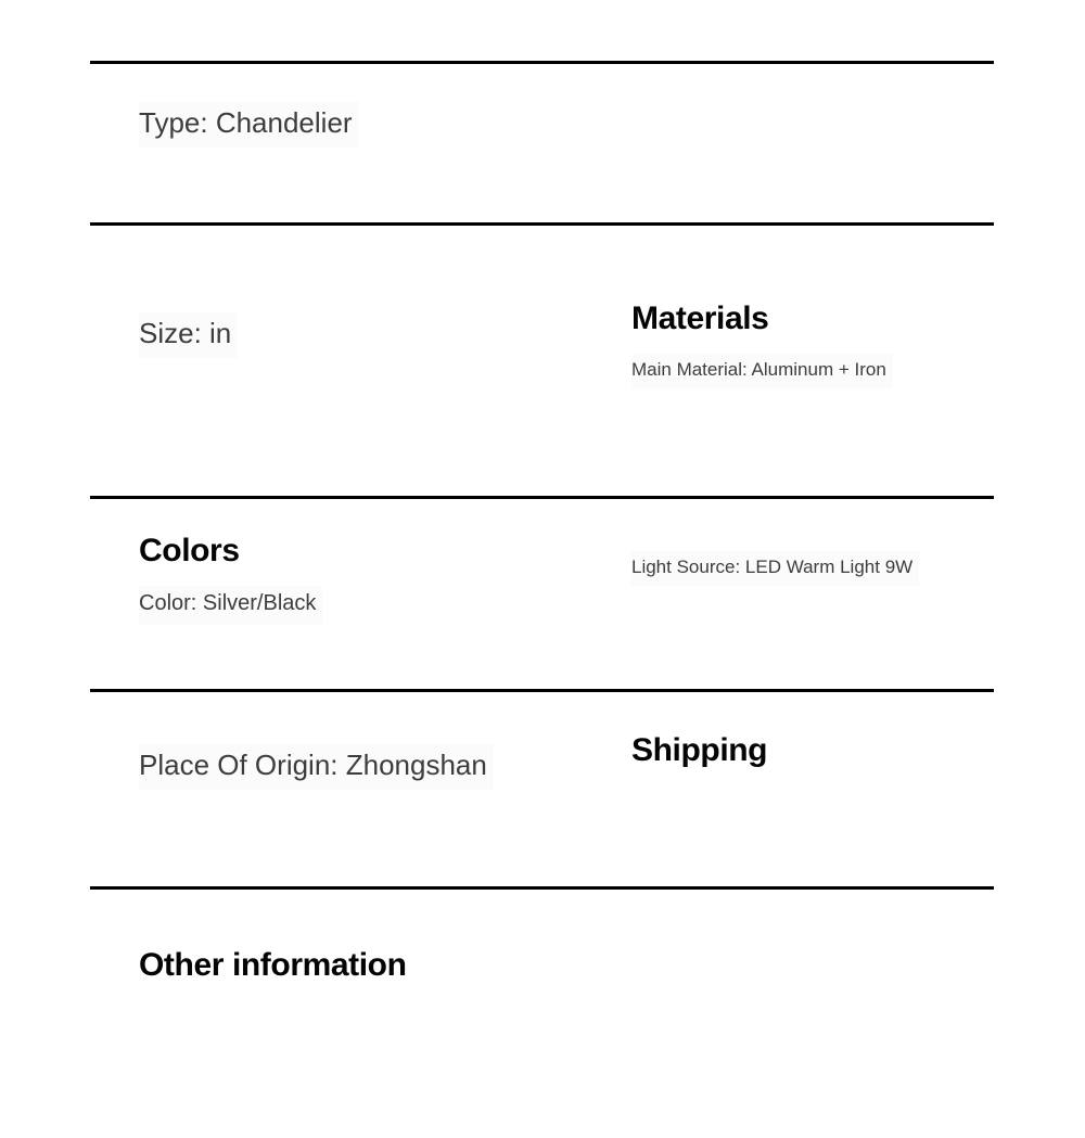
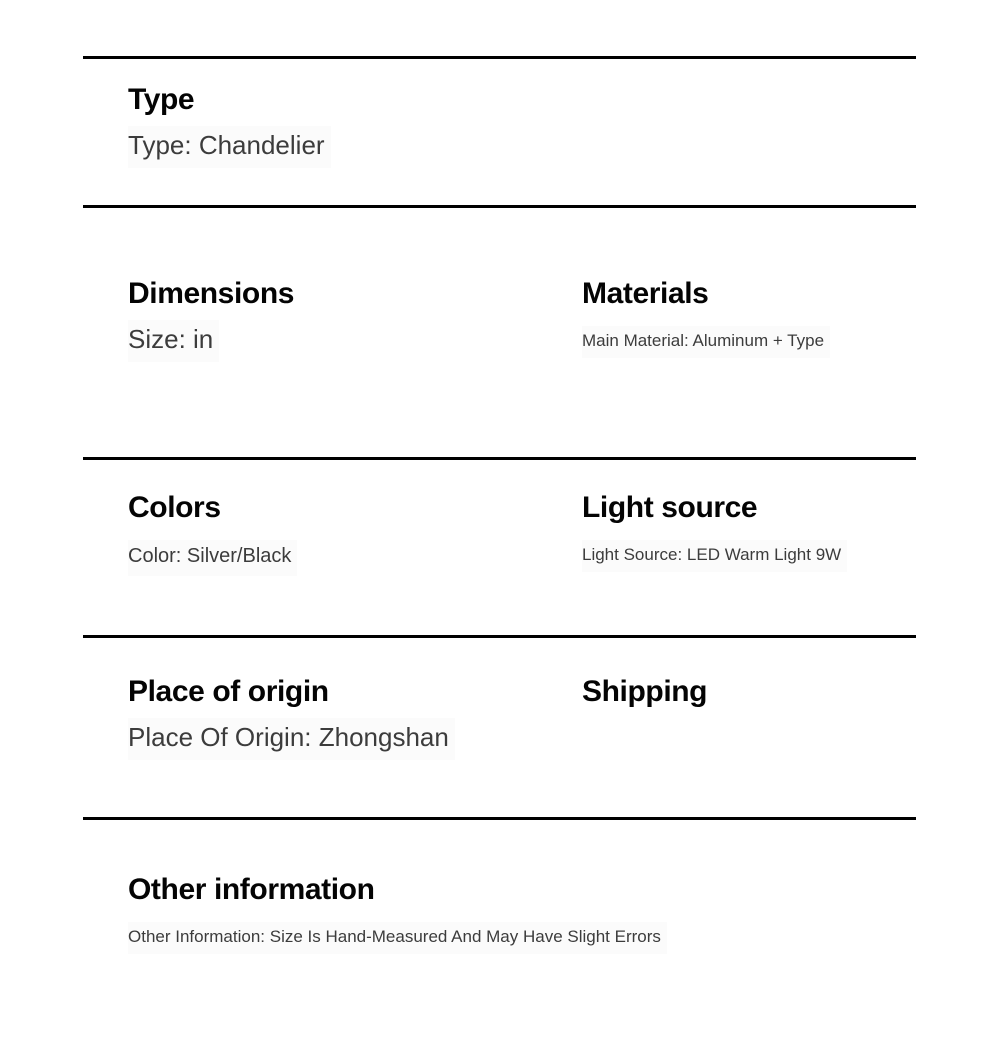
+ Type
  Type: Chandelier
+ Dimensions
  Size: in
  Materials
- Main Material: Aluminum + Iron
+ Main Material: Aluminum + Type
  Colors
  Color: Silver/Black
+ Light source
  Light Source: LED Warm Light 9W
+ Place of origin
  Place Of Origin: Zhongshan
  Shipping
  Other information
+ Other Information: Size Is Hand-Measured And May Have Slight Errors
